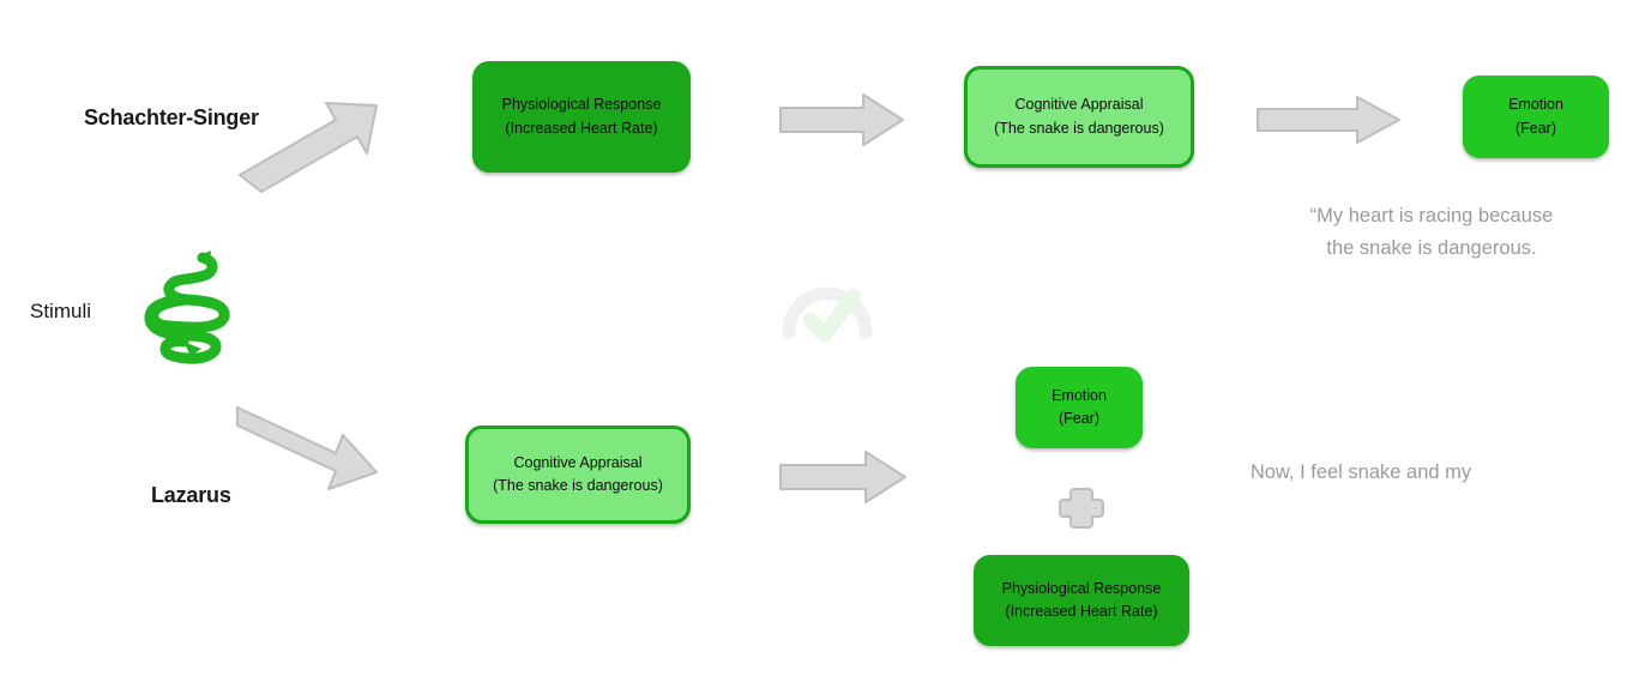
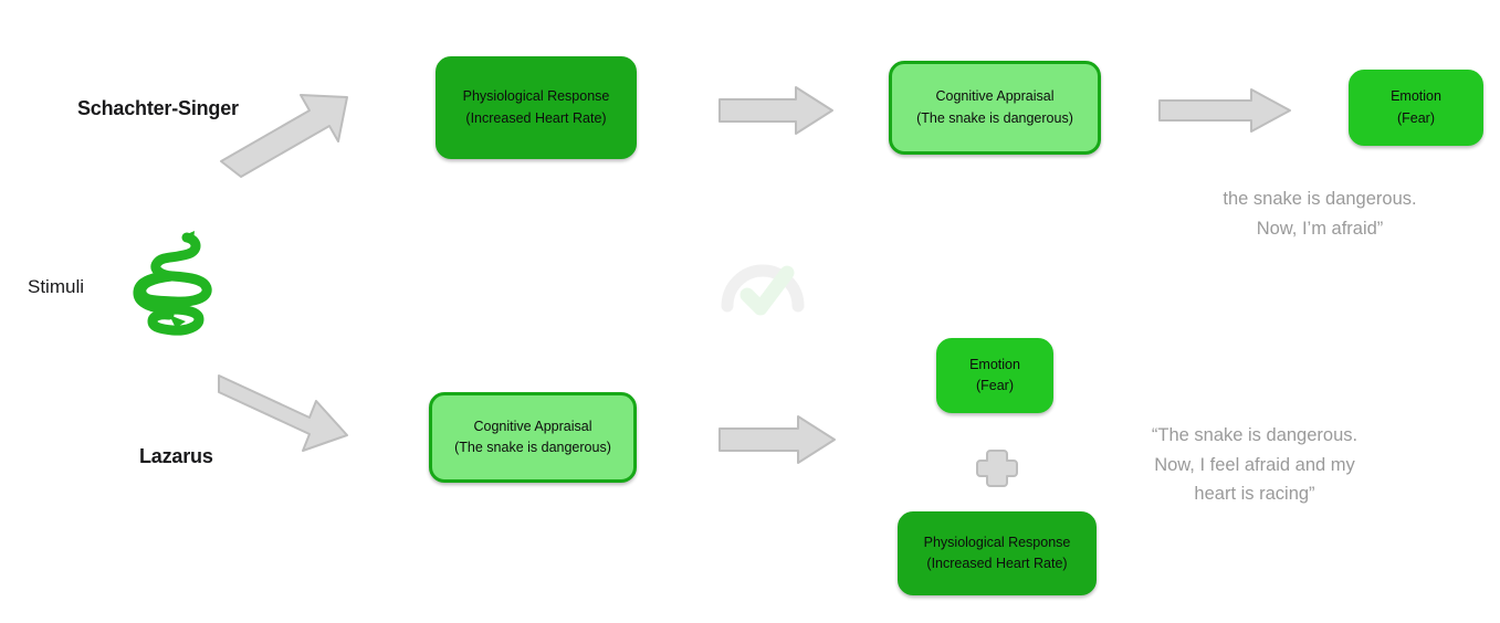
  Schachter-Singer
  Lazarus
  Stimuli
  Physiological Response
  (Increased Heart Rate)
  Cognitive Appraisal
  (The snake is dangerous)
  Emotion
  (Fear)
- “My heart is racing because
  the snake is dangerous.
+ Now, I’m afraid”
  Cognitive Appraisal
  (The snake is dangerous)
  Emotion
  (Fear)
  Physiological Response
  (Increased Heart Rate)
+ “The snake is dangerous.
- Now, I feel snake and my
+ Now, I feel afraid and my
+ heart is racing”
